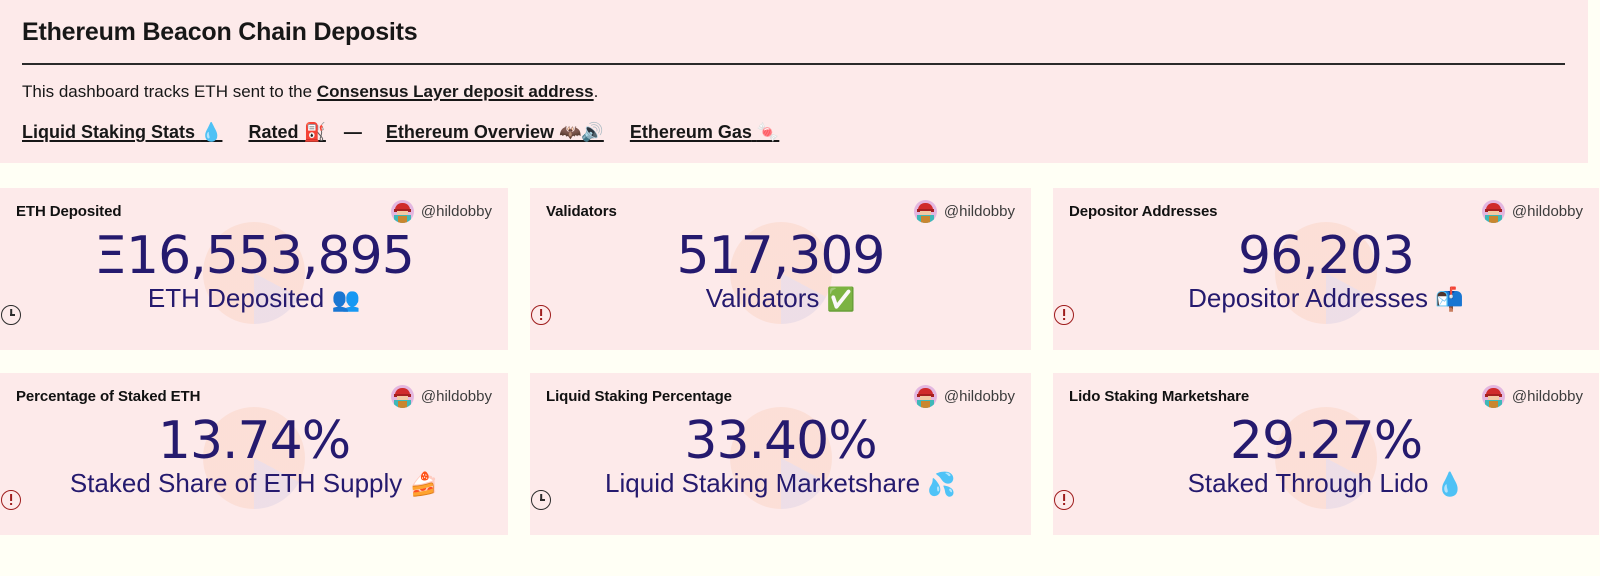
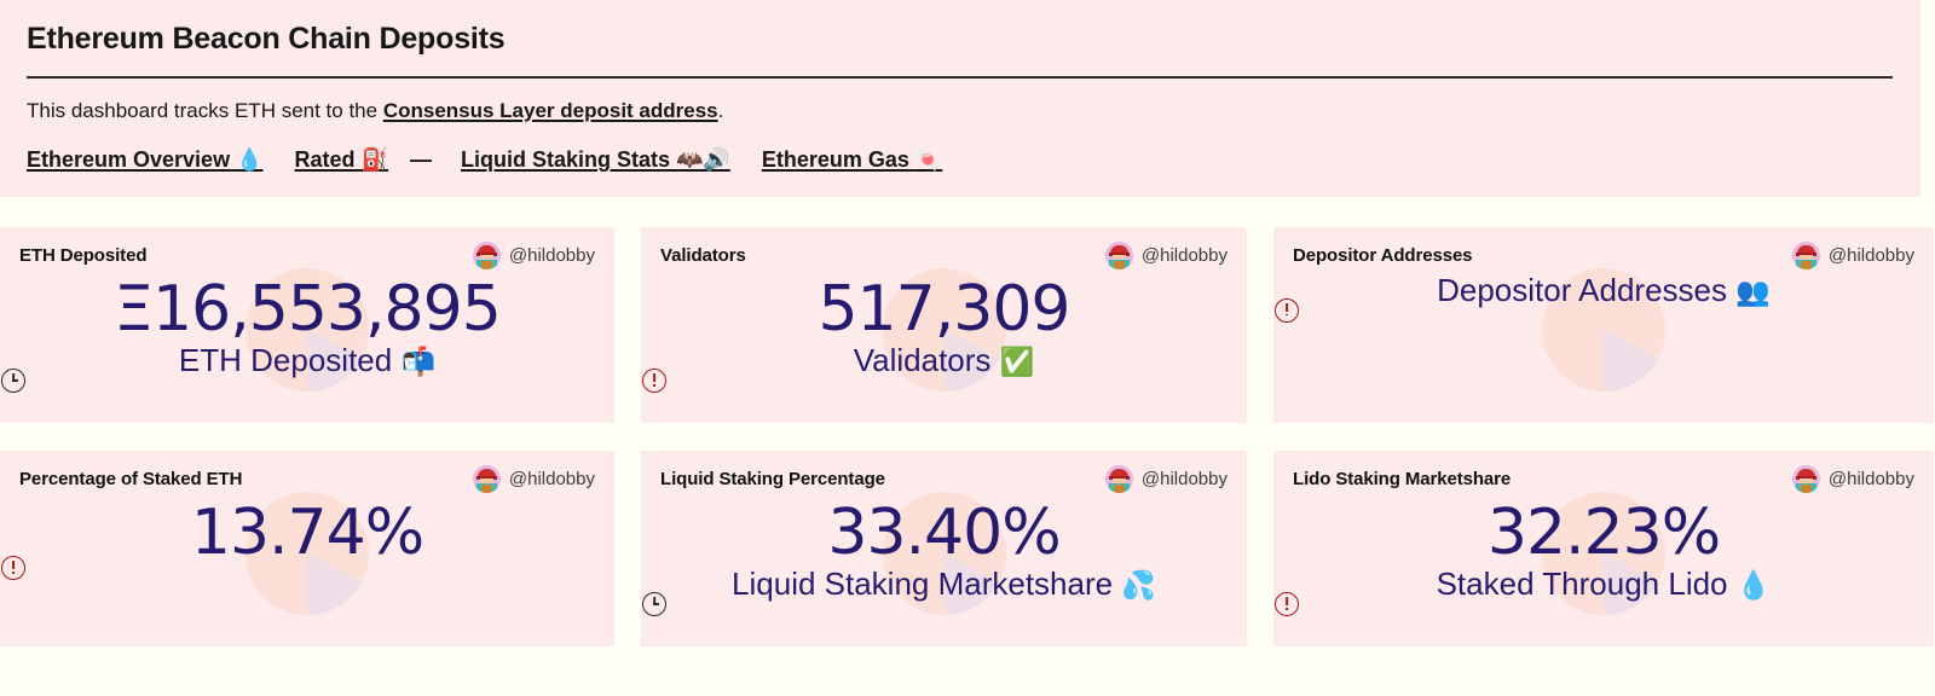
  Ethereum Beacon Chain Deposits
  This dashboard tracks ETH sent to the Consensus Layer deposit address.
- Liquid Staking Stats 💧
+ Ethereum Overview 💧
  Rated ⛽
  —
- Ethereum Overview 🦇🔊
+ Liquid Staking Stats 🦇🔊
  Ethereum Gas 🍬
  ETH Deposited
  @hildobby
  Ξ16,553,895
- ETH Deposited 👥
+ ETH Deposited 📬
  Validators
  @hildobby
  517,309
  Validators ✅
  Depositor Addresses
  @hildobby
- 96,203
- Depositor Addresses 📬
+ Depositor Addresses 👥
  Percentage of Staked ETH
  @hildobby
  13.74%
- Staked Share of ETH Supply 🍰
  Liquid Staking Percentage
  @hildobby
  33.40%
  Liquid Staking Marketshare 💦
  Lido Staking Marketshare
  @hildobby
- 29.27%
+ 32.23%
  Staked Through Lido 💧
